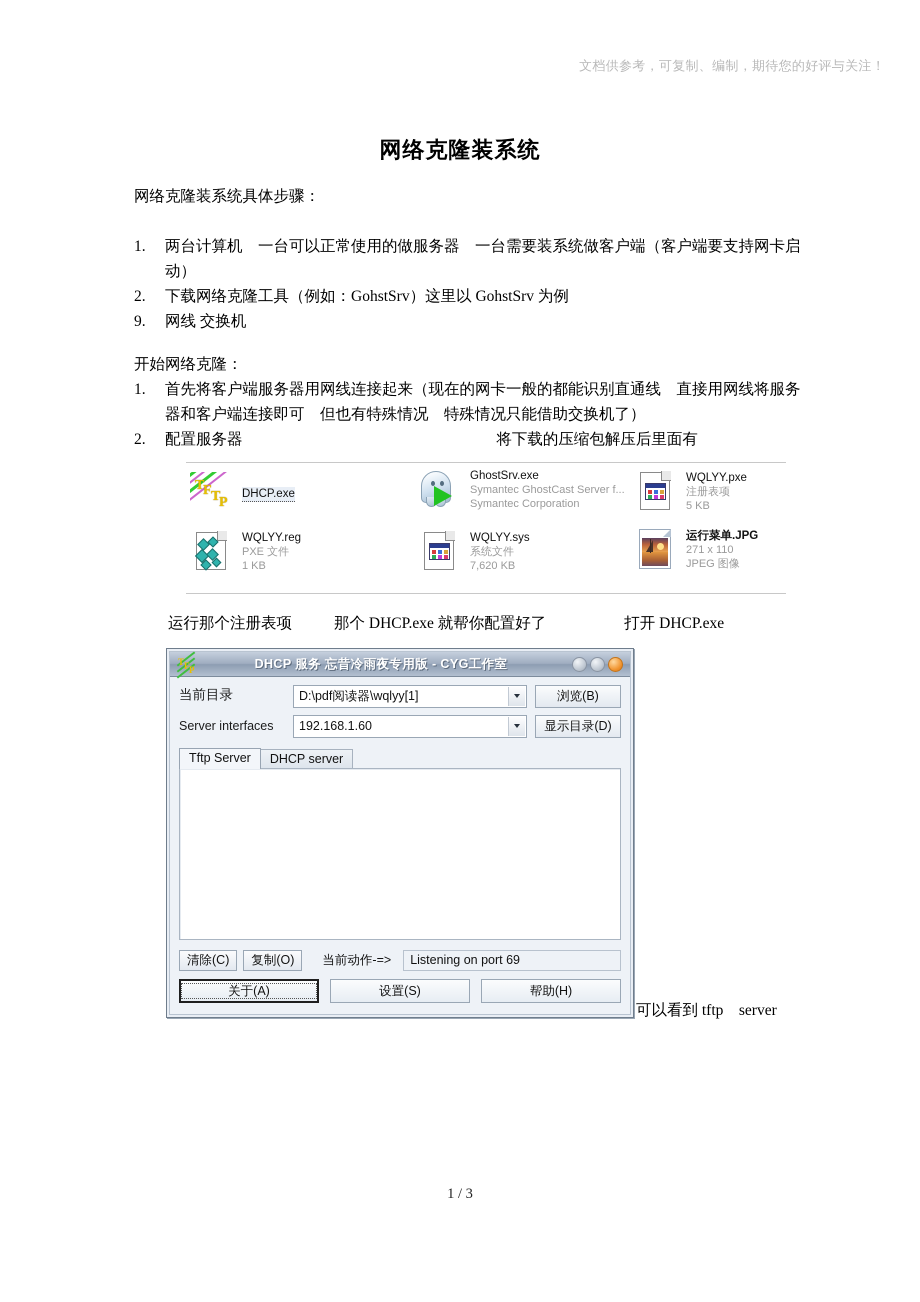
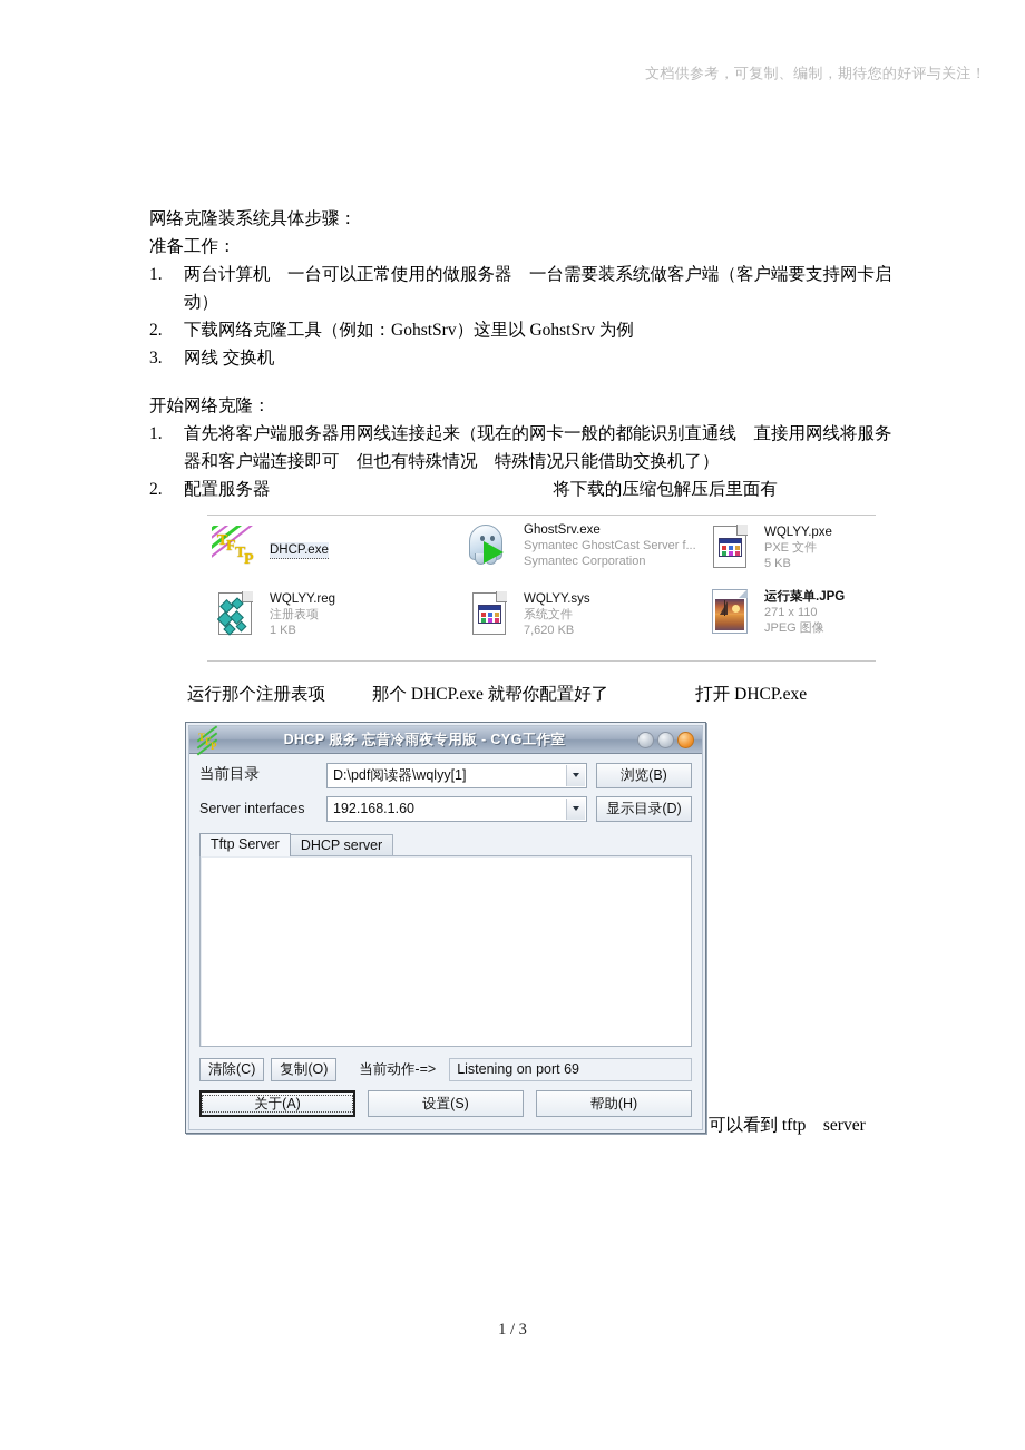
  文档供参考，可复制、编制，期待您的好评与关注！
- 网络克隆装系统
  网络克隆装系统具体步骤：
+ 准备工作：
  1.
  两台计算机 一台可以正常使用的做服务器 一台需要装系统做客户端（客户端要支持网卡启动）
  2.
  下载网络克隆工具（例如：GohstSrv）这里以 GohstSrv 为例
- 9.
+ 3.
  网线 交换机
  开始网络克隆：
  1.
  首先将客户端服务器用网线连接起来（现在的网卡一般的都能识别直通线 直接用网线将服务器和客户端连接即可 但也有特殊情况 特殊情况只能借助交换机了）
  2.
  配置服务器 将下载的压缩包解压后里面有
  T
  F
  T
  P
  DHCP.exe
  GhostSrv.exe
  Symantec GhostCast Server f...
  Symantec Corporation
  WQLYY.pxe
- 注册表项
+ PXE 文件
  5 KB
  WQLYY.reg
- PXE 文件
+ 注册表项
  1 KB
  WQLYY.sys
  系统文件
  7,620 KB
  运行菜单.JPG
  271 x 110
  JPEG 图像
  运行那个注册表项 那个 DHCP.exe 就帮你配置好了 打开 DHCP.exe
  T
  F
  P
  DHCP 服务 忘昔冷雨夜专用版 - CYG工作室
  当前目录
  D:\pdf阅读器\wqlyy[1]
  浏览(B)
  Server interfaces
  192.168.1.60
  显示目录(D)
  Tftp Server
  DHCP server
  清除(C)
  复制(O)
  当前动作-=>
  Listening on port 69
  关于(A)
  设置(S)
  帮助(H)
  可以看到 tftp server
  1 / 3
